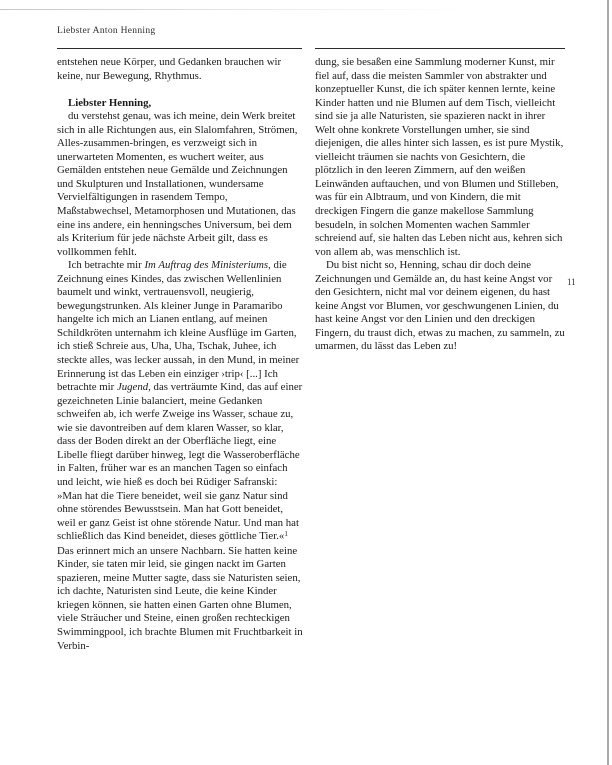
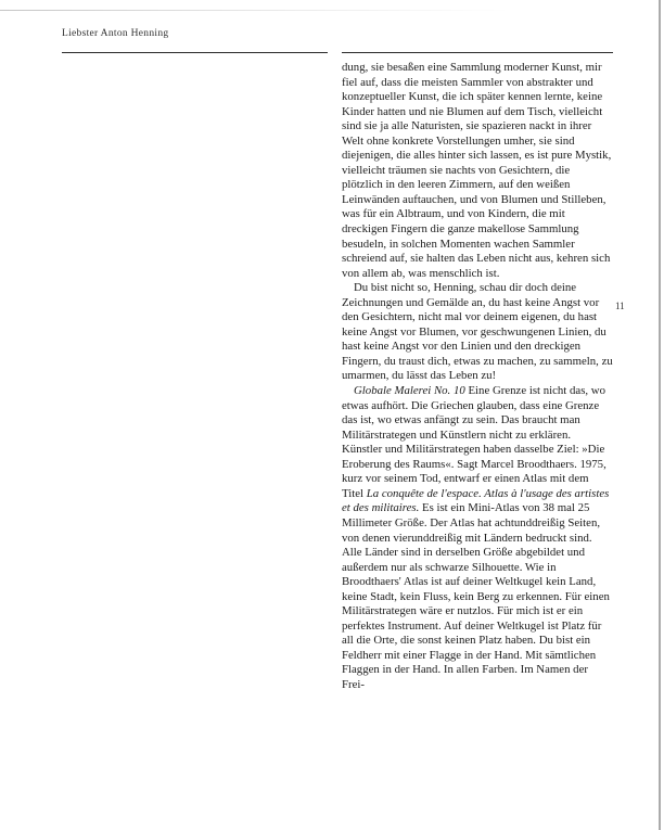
  Liebster Anton Henning
- entstehen neue Körper, und Gedanken brauchen wir keine, nur Bewegung, Rhythmus.
- Liebster Henning,
- du verstehst genau, was ich meine, dein Werk breitet sich in alle Richtungen aus, ein Slalomfahren, Strömen, Alles-zusammen-bringen, es verzweigt sich in unerwarteten Momenten, es wuchert weiter, aus Gemälden entstehen neue Gemälde und Zeichnungen und Skulpturen und Installationen, wundersame Vervielfältigungen in rasendem Tempo, Maßstabwechsel, Metamorphosen und Mutationen, das eine ins andere, ein henningsches Universum, bei dem als Kriterium für jede nächste Arbeit gilt, dass es vollkommen fehlt.
- Ich betrachte mir Im Auftrag des Ministeriums, die Zeichnung eines Kindes, das zwischen Wellenlinien baumelt und winkt, vertrauensvoll, neugierig, bewegungstrunken. Als kleiner Junge in Paramaribo hangelte ich mich an Lianen entlang, auf meinen Schildkröten unternahm ich kleine Ausflüge im Garten, ich stieß Schreie aus, Uha, Uha, Tschak, Juhee, ich steckte alles, was lecker aussah, in den Mund, in meiner Erinnerung ist das Leben ein einziger ›trip‹ [...] Ich betrachte mir Jugend, das verträumte Kind, das auf einer gezeichneten Linie balanciert, meine Gedanken schweifen ab, ich werfe Zweige ins Wasser, schaue zu, wie sie davontreiben auf dem klaren Wasser, so klar, dass der Boden direkt an der Oberfläche liegt, eine Libelle fliegt darüber hinweg, legt die Wasseroberfläche in Falten, früher war es an manchen Tagen so einfach und leicht, wie hieß es doch bei Rüdiger Safranski: »Man hat die Tiere beneidet, weil sie ganz Natur sind ohne störendes Bewusstsein. Man hat Gott beneidet, weil er ganz Geist ist ohne störende Natur. Und man hat schließlich das Kind beneidet, dieses göttliche Tier.«1 Das erinnert mich an unsere Nachbarn. Sie hatten keine Kinder, sie taten mir leid, sie gingen nackt im Garten spazieren, meine Mutter sagte, dass sie Naturisten seien, ich dachte, Naturisten sind Leute, die keine Kinder kriegen können, sie hatten einen Garten ohne Blumen, viele Sträucher und Steine, einen großen rechteckigen Swimmingpool, ich brachte Blumen mit Fruchtbarkeit in Verbin-
  dung, sie besaßen eine Sammlung moderner Kunst, mir fiel auf, dass die meisten Sammler von abstrakter und konzeptueller Kunst, die ich später kennen lernte, keine Kinder hatten und nie Blumen auf dem Tisch, vielleicht sind sie ja alle Naturisten, sie spazieren nackt in ihrer Welt ohne konkrete Vorstellungen umher, sie sind diejenigen, die alles hinter sich lassen, es ist pure Mystik, vielleicht träumen sie nachts von Gesichtern, die plötzlich in den leeren Zimmern, auf den weißen Leinwänden auftauchen, und von Blumen und Stilleben, was für ein Albtraum, und von Kindern, die mit dreckigen Fingern die ganze makellose Sammlung besudeln, in solchen Momenten wachen Sammler schreiend auf, sie halten das Leben nicht aus, kehren sich von allem ab, was menschlich ist.
  Du bist nicht so, Henning, schau dir doch deine Zeichnungen und Gemälde an, du hast keine Angst vor den Gesichtern, nicht mal vor deinem eigenen, du hast keine Angst vor Blumen, vor geschwungenen Linien, du hast keine Angst vor den Linien und den dreckigen Fingern, du traust dich, etwas zu machen, zu sammeln, zu umarmen, du lässt das Leben zu!
+ Globale Malerei No. 10 Eine Grenze ist nicht das, wo etwas aufhört. Die Griechen glauben, dass eine Grenze das ist, wo etwas anfängt zu sein. Das braucht man Militärstrategen und Künstlern nicht zu erklären. Künstler und Militärstrategen haben dasselbe Ziel: »Die Eroberung des Raums«. Sagt Marcel Broodthaers. 1975, kurz vor seinem Tod, entwarf er einen Atlas mit dem Titel La conquête de l'espace. Atlas à l'usage des artistes et des militaires. Es ist ein Mini-Atlas von 38 mal 25 Millimeter Größe. Der Atlas hat achtunddreißig Seiten, von denen vierunddreißig mit Ländern bedruckt sind. Alle Länder sind in derselben Größe abgebildet und außerdem nur als schwarze Silhouette. Wie in Broodthaers' Atlas ist auf deiner Weltkugel kein Land, keine Stadt, kein Fluss, kein Berg zu erkennen. Für einen Militärstrategen wäre er nutzlos. Für mich ist er ein perfektes Instrument. Auf deiner Weltkugel ist Platz für all die Orte, die sonst keinen Platz haben. Du bist ein Feldherr mit einer Flagge in der Hand. Mit sämtlichen Flaggen in der Hand. In allen Farben. Im Namen der Frei-
  11
